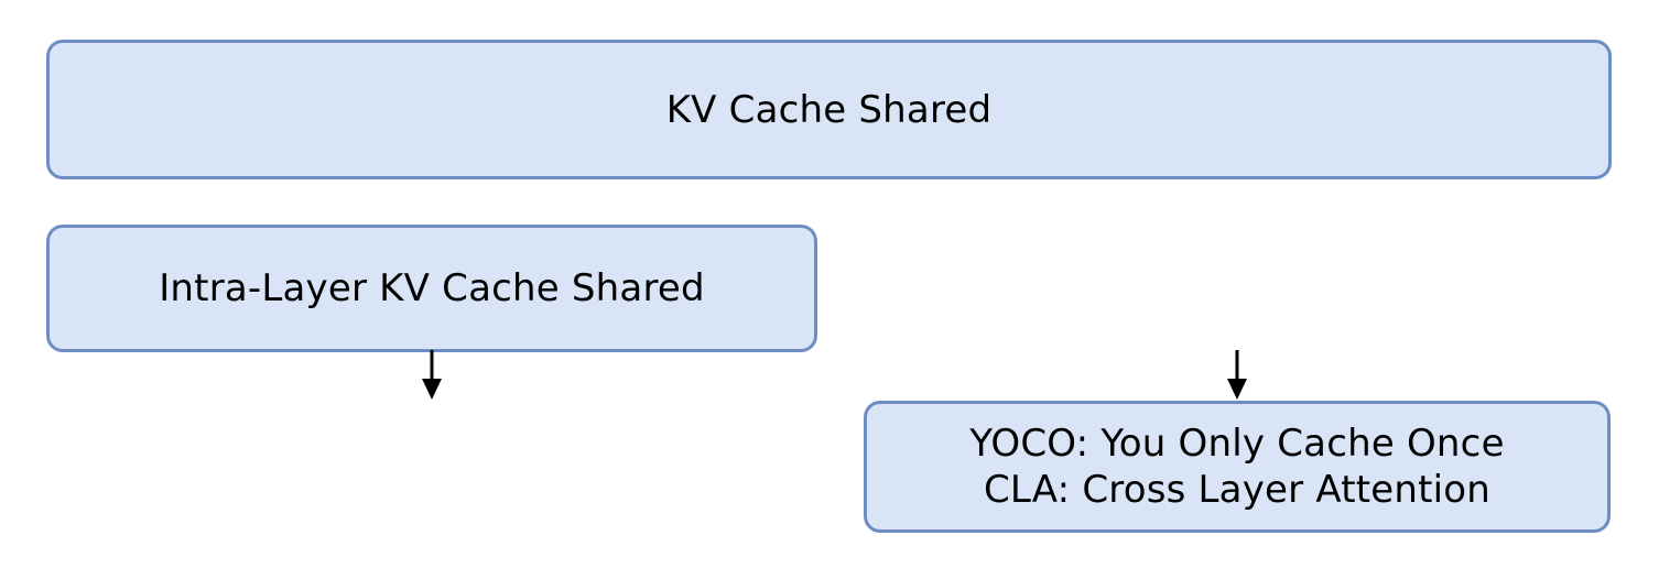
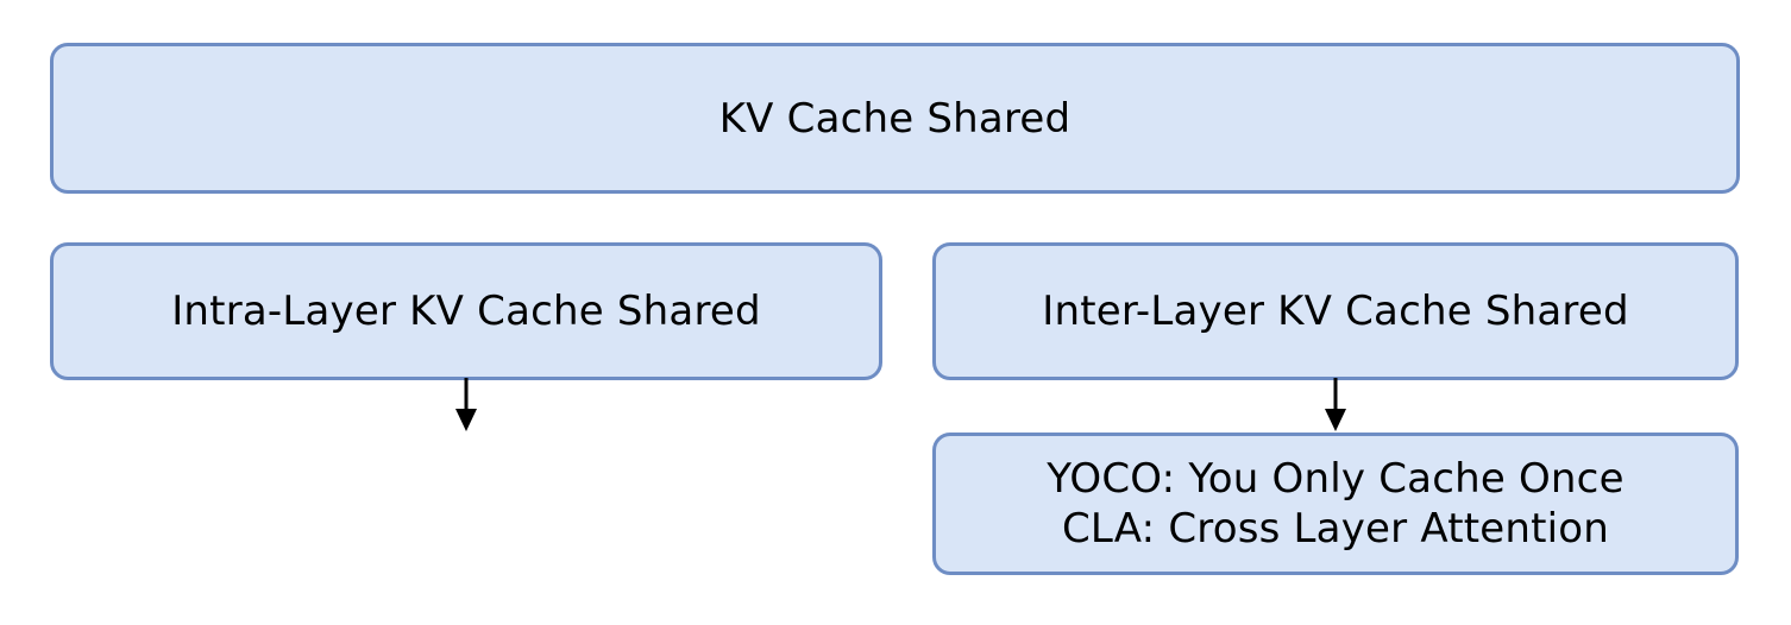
  KV Cache Shared
  Intra-Layer KV Cache Shared
+ Inter-Layer KV Cache Shared
  YOCO: You Only Cache Once
  CLA: Cross Layer Attention
